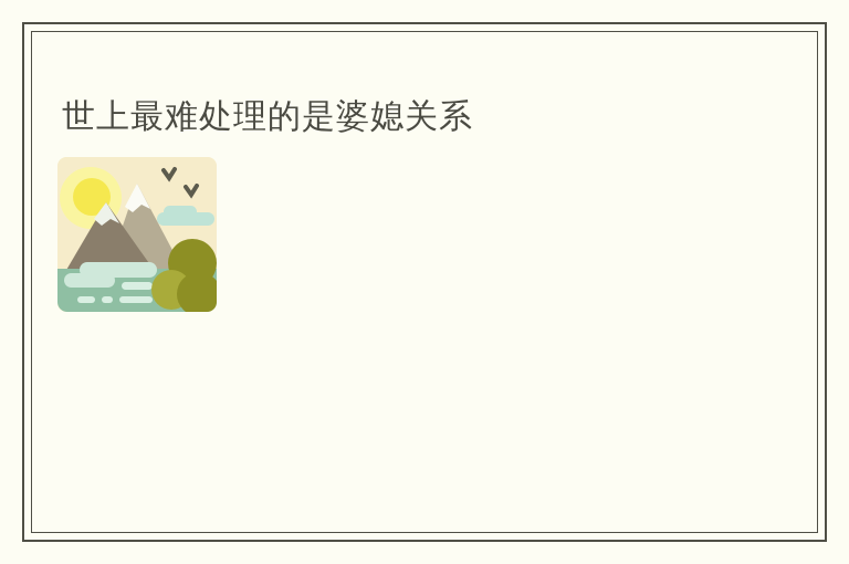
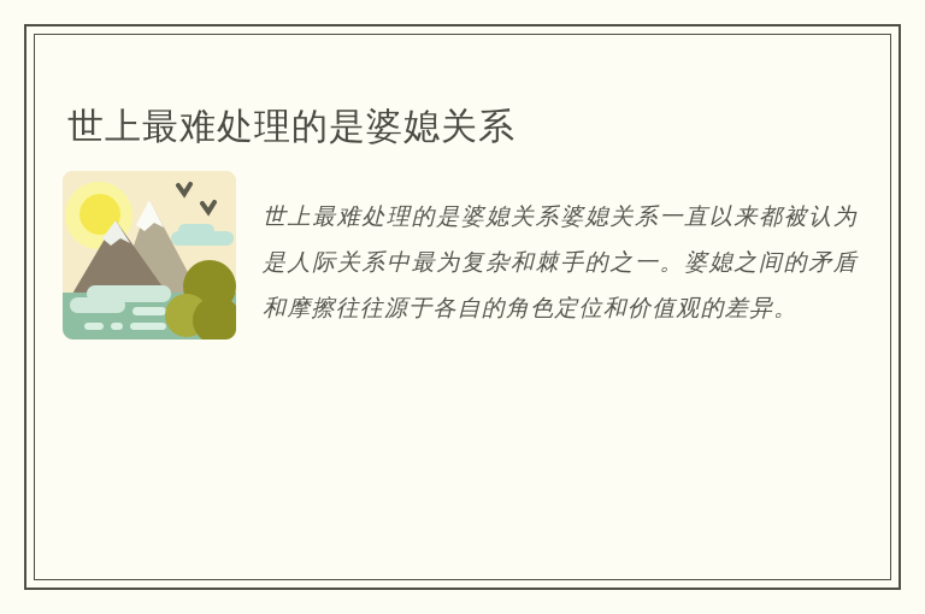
  世上最难处理的是婆媳关系
+ 世上最难处理的是婆媳关系婆媳关系一直以来都被认为是人际关系中最为复杂和棘手的之一。婆媳之间的矛盾和摩擦往往源于各自的角色定位和价值观的差异。
